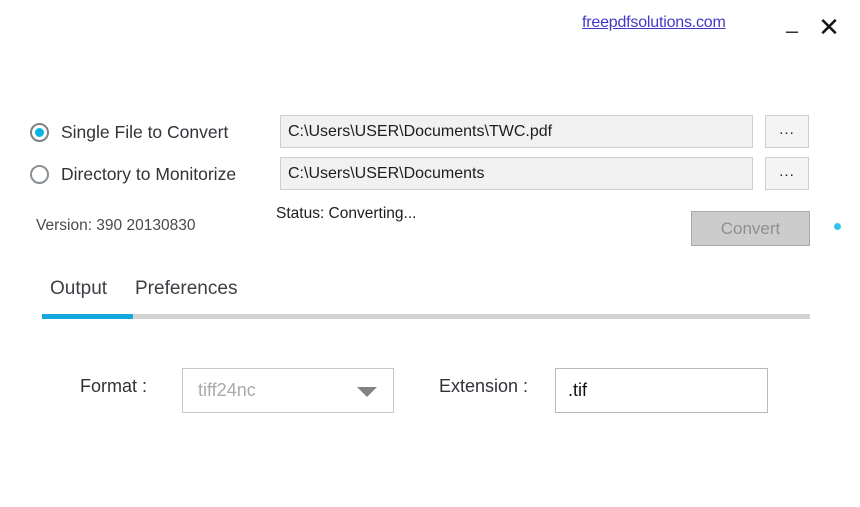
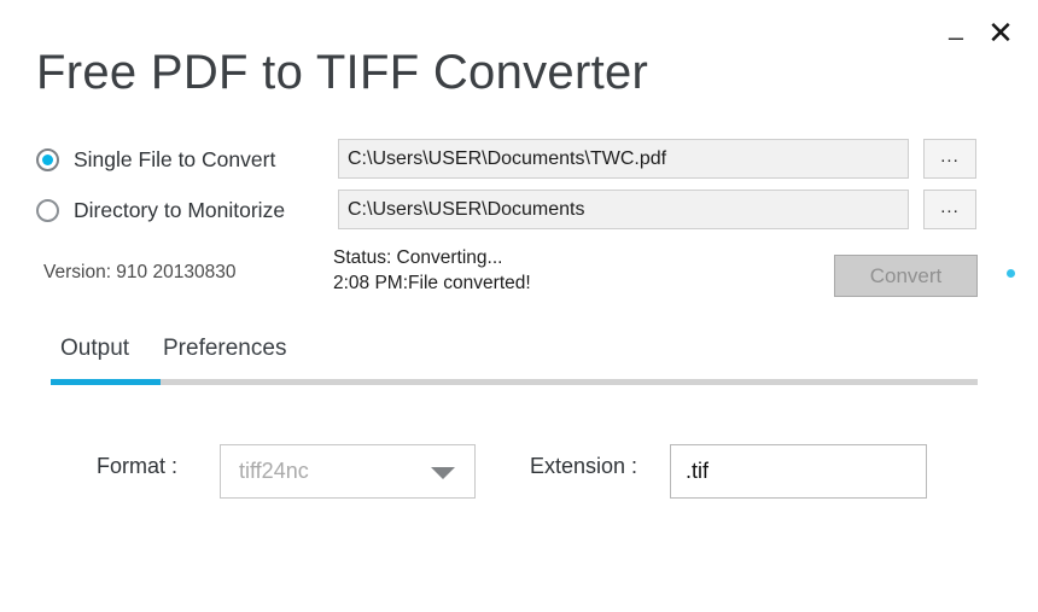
- freepdfsolutions.com
  –
  ✕
+ Free PDF to TIFF Converter
  Single File to Convert
  C:\Users\USER\Documents\TWC.pdf
  ...
  Directory to Monitorize
  C:\Users\USER\Documents
  ...
- Version: 390 20130830
+ Version: 910 20130830
  Status: Converting...
+ 2:08 PM:File converted!
  Convert
  Output
  Preferences
  Format :
  tiff24nc
  Extension :
  .tif
